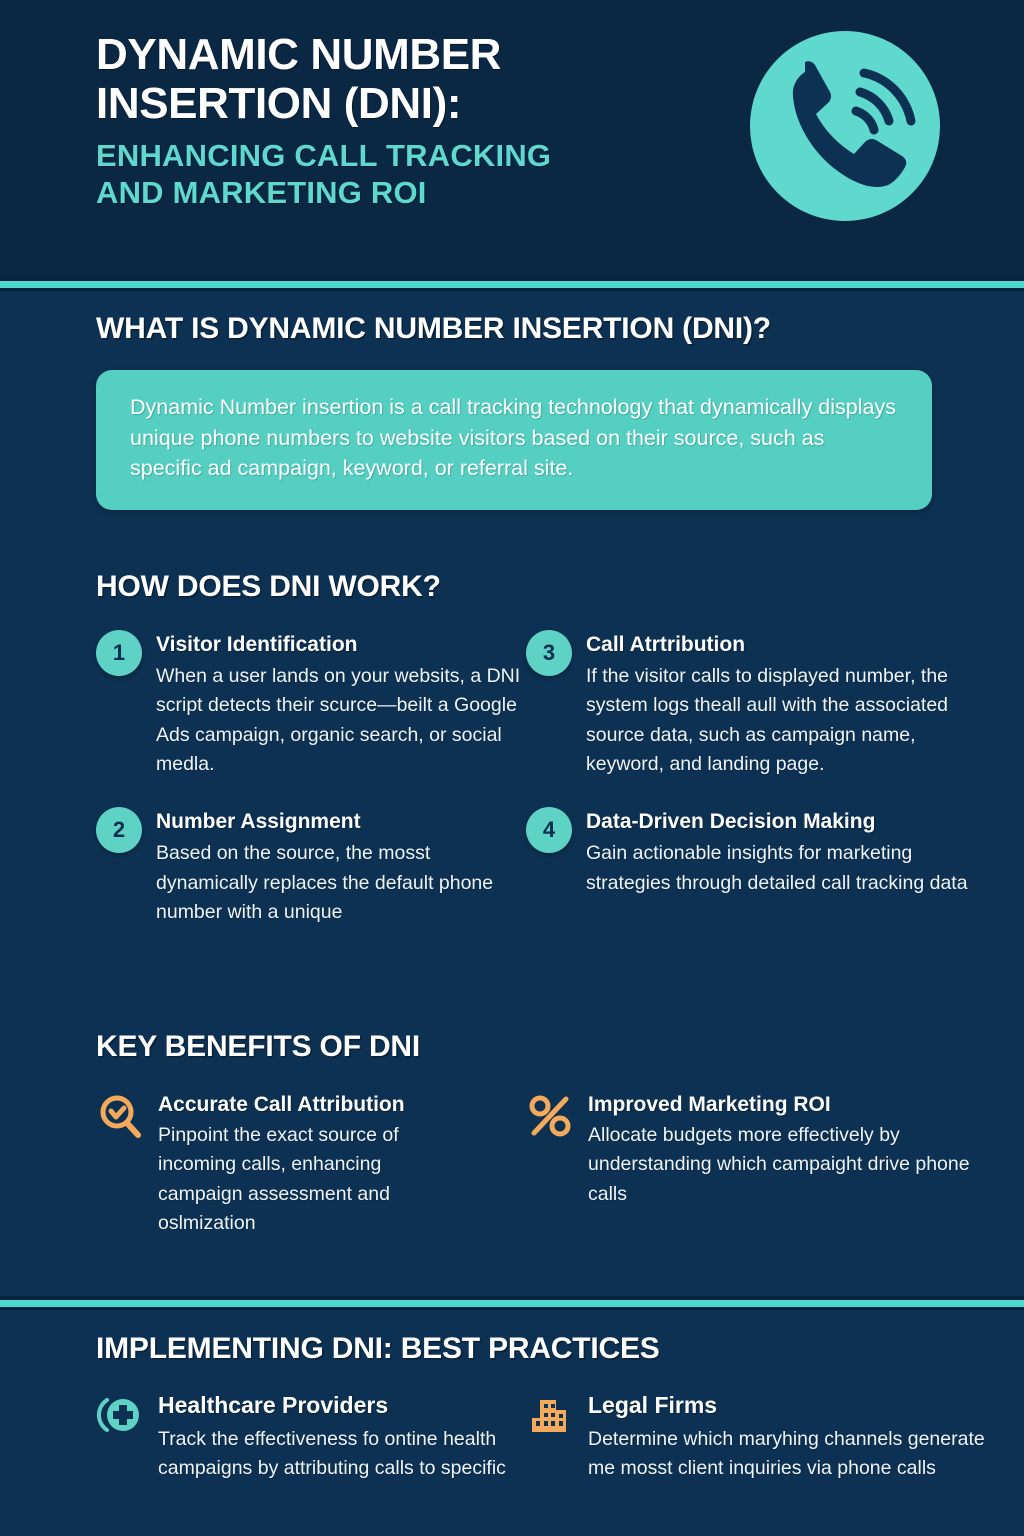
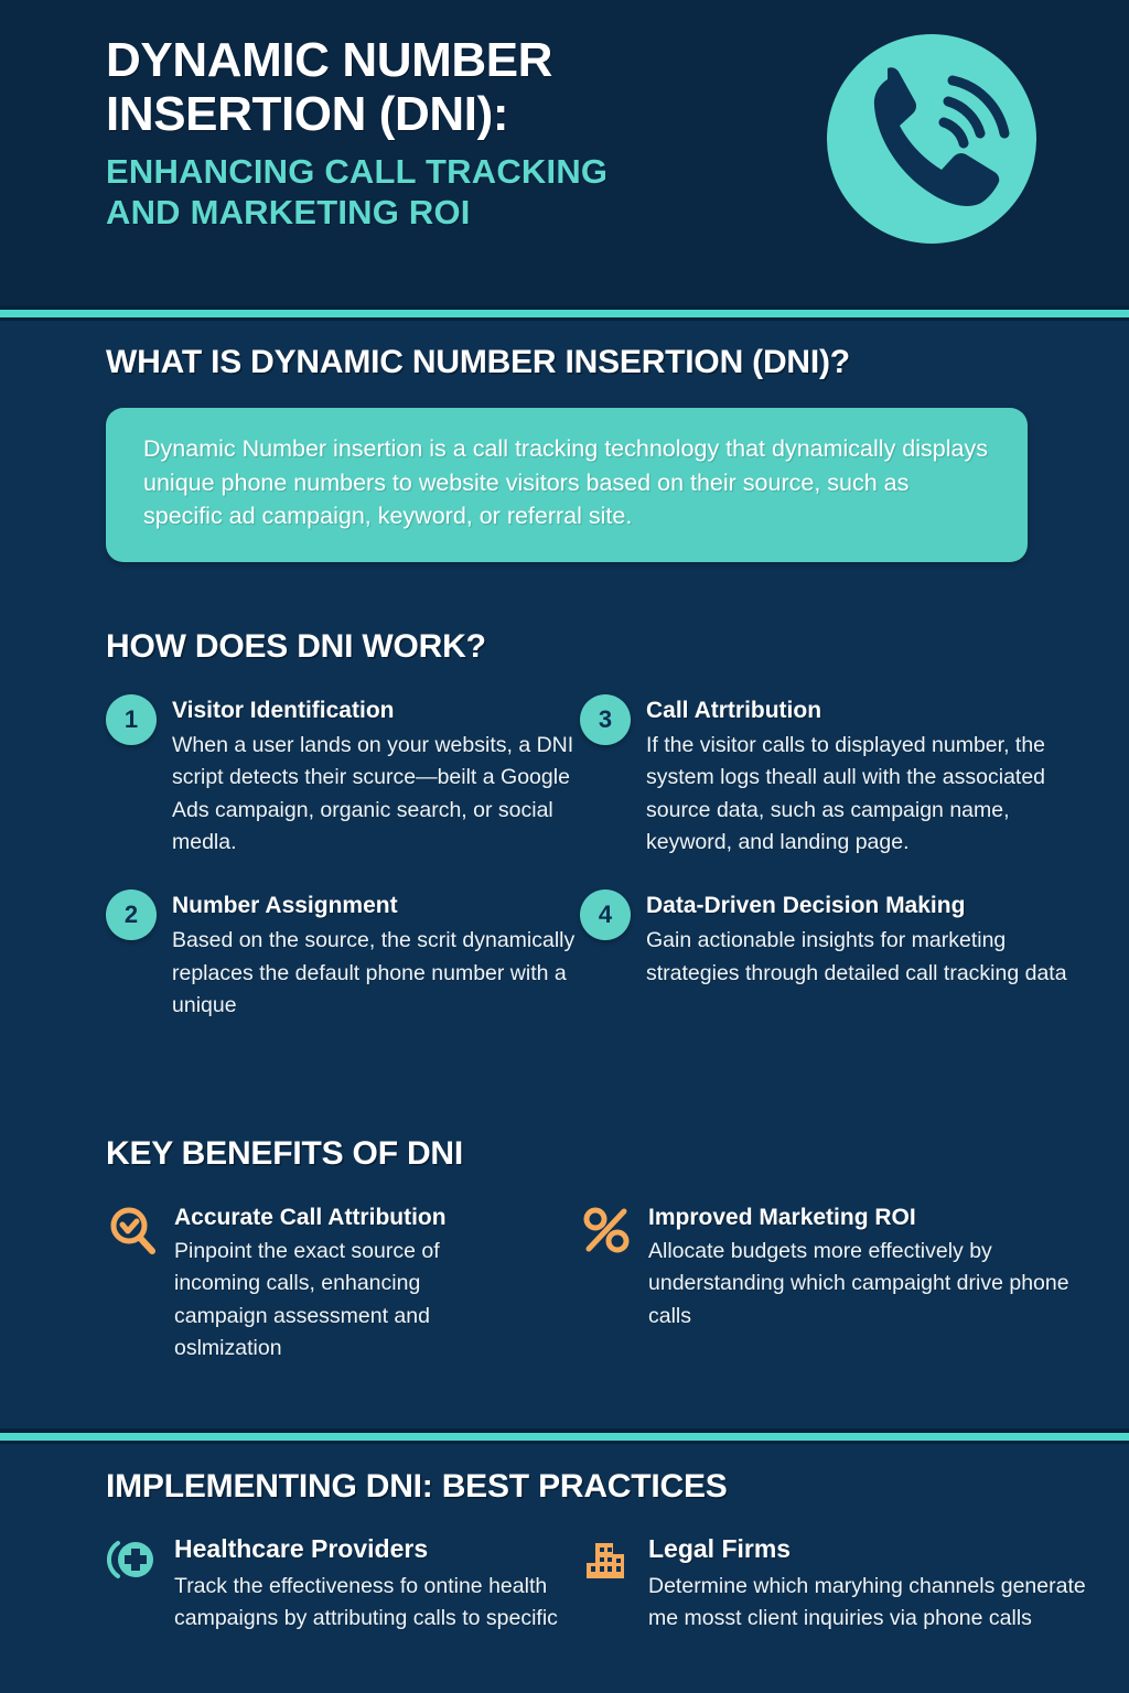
  DYNAMIC NUMBER
  INSERTION (DNI):
  ENHANCING CALL TRACKING
  AND MARKETING ROI
  WHAT IS DYNAMIC NUMBER INSERTION (DNI)?
  Dynamic Number insertion is a call tracking technology that dynamically displays unique phone numbers to website visitors based on their source, such as specific ad campaign, keyword, or referral site.
  HOW DOES DNI WORK?
  1
  Visitor Identification
  When a user lands on your websits, a DNI script detects their scurce—beilt a Google Ads campaign, organic search, or social medla.
  2
  Number Assignment
- Based on the source, the mosst dynamically replaces the default phone number with a unique
+ Based on the source, the scrit dynamically replaces the default phone number with a unique
  3
  Call Atrtribution
  If the visitor calls to displayed number, the system logs theall aull with the associated source data, such as campaign name, keyword, and landing page.
  4
  Data-Driven Decision Making
  Gain actionable insights for marketing strategies through detailed call tracking data
  KEY BENEFITS OF DNI
  Accurate Call Attribution
  Pinpoint the exact source of incoming calls, enhancing campaign assessment and oslmization
  Improved Marketing ROI
  Allocate budgets more effectively by understanding which campaight drive phone calls
  IMPLEMENTING DNI: BEST PRACTICES
  Healthcare Providers
  Track the effectiveness fo ontine health campaigns by attributing calls to specific
  Legal Firms
  Determine which maryhing channels generate me mosst client inquiries via phone calls
